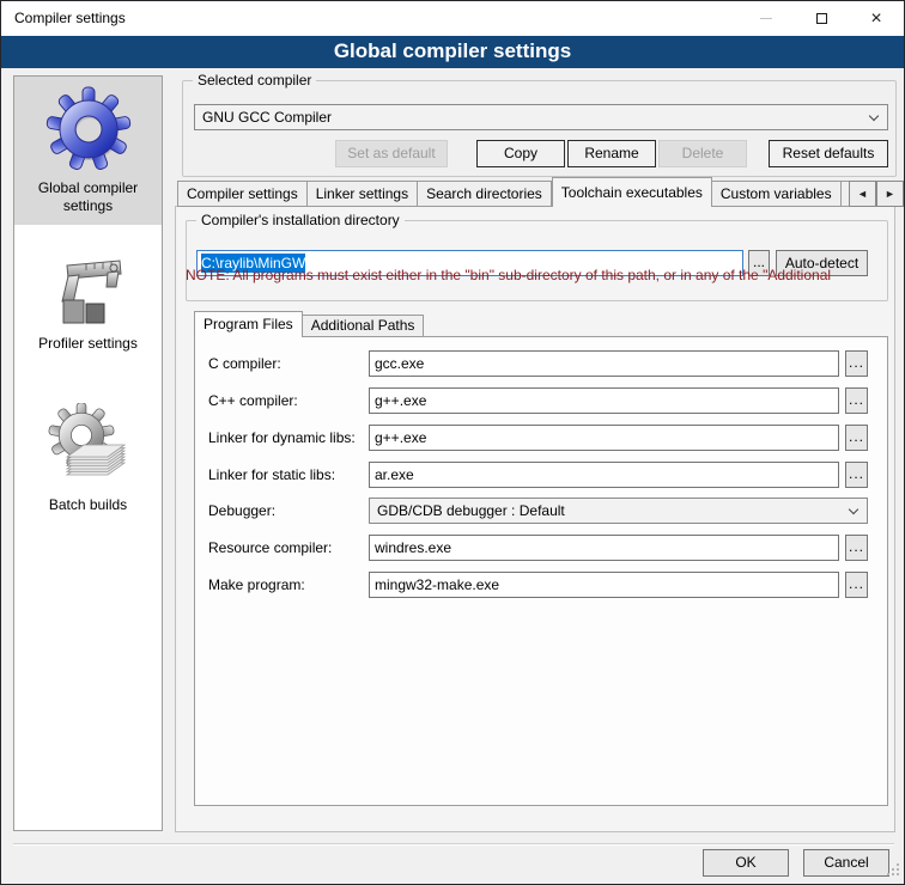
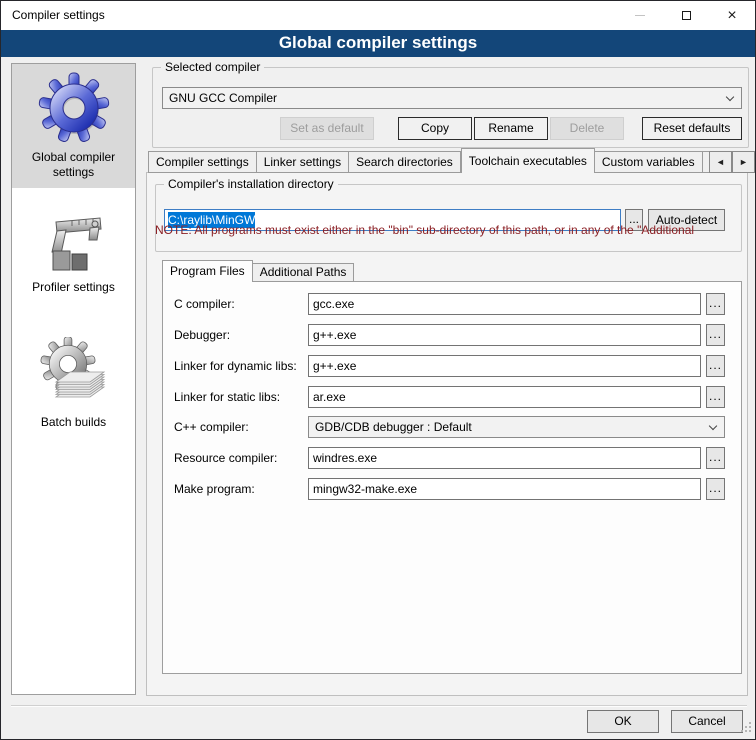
  Compiler settings
  ×
  Global compiler settings
  Global compiler settings
  Profiler settings
  Batch builds
  Selected compiler
  GNU GCC Compiler
  Set as default
  Copy
  Rename
  Delete
  Reset defaults
  Compiler settings
  Linker settings
  Search directories
  Toolchain executables
  Custom variables
  ◄
  ►
  Compiler's installation directory
  C:\raylib\MinGW
  ...
  Auto-detect
  NOTE: All programs must exist either in the "bin" sub-directory of this path, or in any of the "Additional
  Program Files
  Additional Paths
  C compiler:
  gcc.exe
  ...
- C++ compiler:
+ Debugger:
  g++.exe
  ...
  Linker for dynamic libs:
  g++.exe
  ...
  Linker for static libs:
  ar.exe
  ...
- Debugger:
+ C++ compiler:
  GDB/CDB debugger : Default
  Resource compiler:
  windres.exe
  ...
  Make program:
  mingw32-make.exe
  ...
  OK
  Cancel
